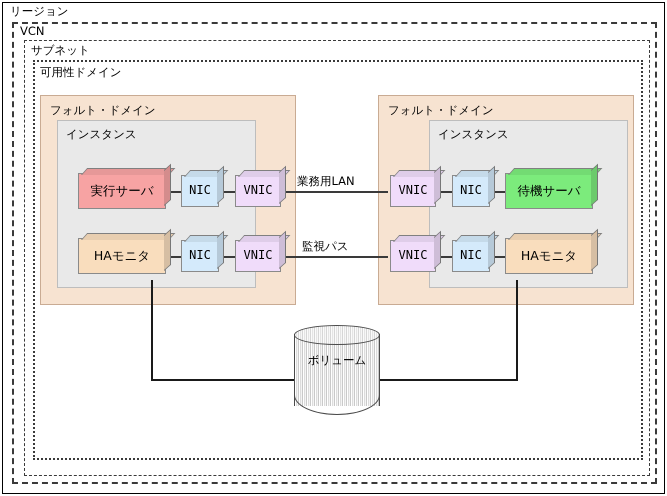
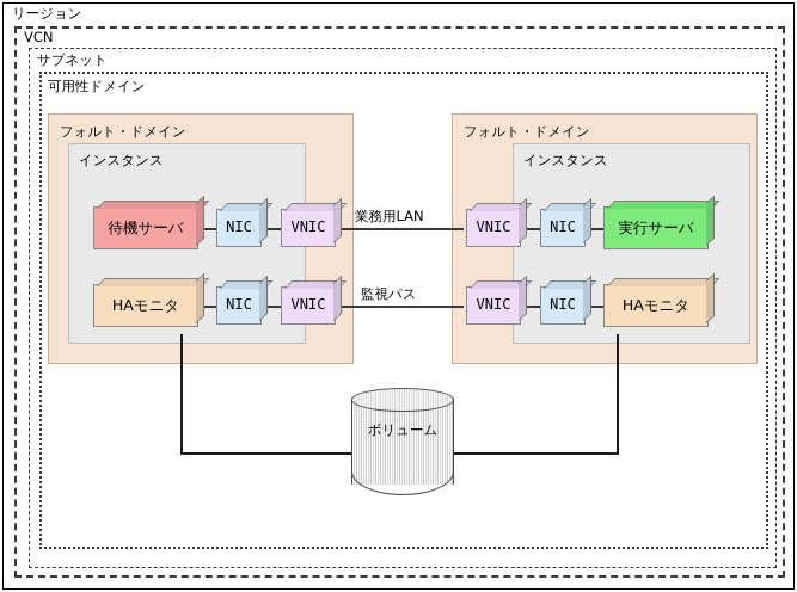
  リージョン
  VCN
  サブネット
  可用性ドメイン
  フォルト・ドメイン
  フォルト・ドメイン
  インスタンス
  インスタンス
  業務用LAN
  監視パス
- 実行サーバ
+ 待機サーバ
  NIC
  VNIC
  HAモニタ
  NIC
  VNIC
  VNIC
  NIC
- 待機サーバ
+ 実行サーバ
  VNIC
  NIC
  HAモニタ
  ボリューム
